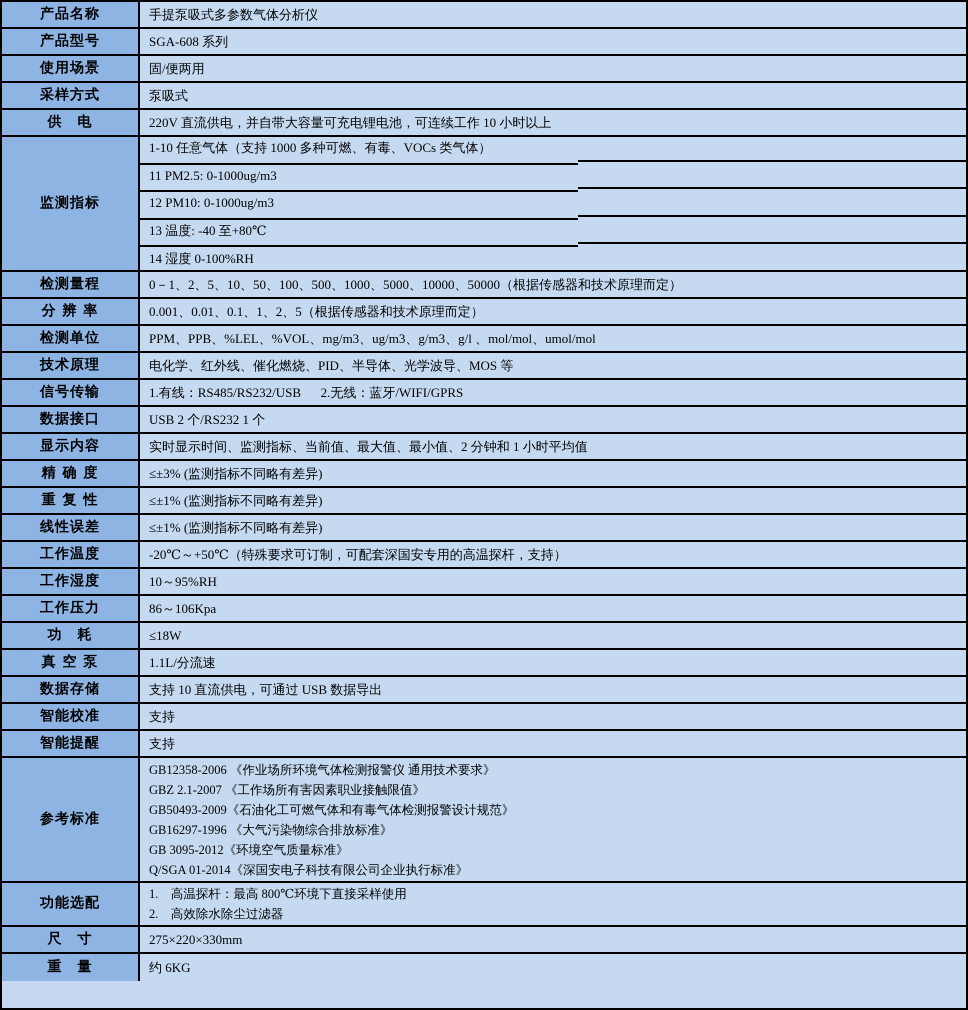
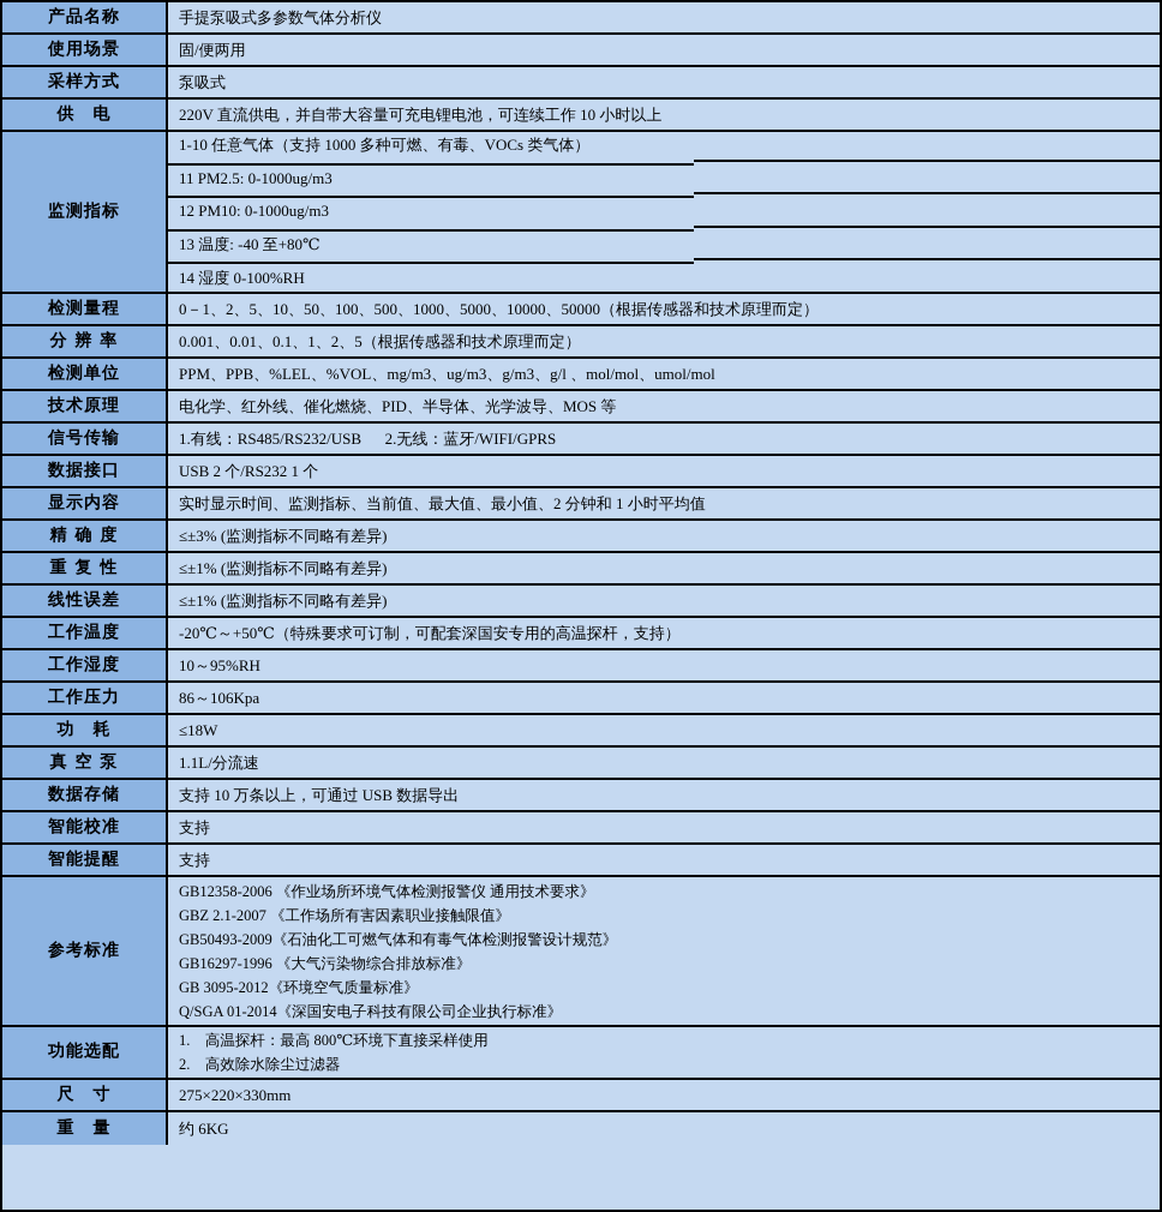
  产品名称
  手提泵吸式多参数气体分析仪
- 产品型号
- SGA-608 系列
  使用场景
  固/便两用
  采样方式
  泵吸式
  供 电
  220V 直流供电，并自带大容量可充电锂电池，可连续工作 10 小时以上
  监测指标
  1-10 任意气体（支持 1000 多种可燃、有毒、VOCs 类气体）
  11 PM2.5: 0-1000ug/m3
  12 PM10: 0-1000ug/m3
  13 温度: -40 至+80℃
  14 湿度 0-100%RH
  检测量程
  0－1、2、5、10、50、100、500、1000、5000、10000、50000（根据传感器和技术原理而定）
  分 辨 率
  0.001、0.01、0.1、1、2、5（根据传感器和技术原理而定）
  检测单位
  PPM、PPB、%LEL、%VOL、mg/m3、ug/m3、g/m3、g/l 、mol/mol、umol/mol
  技术原理
  电化学、红外线、催化燃烧、PID、半导体、光学波导、MOS 等
  信号传输
  1.有线：RS485/RS232/USB 2.无线：蓝牙/WIFI/GPRS
  数据接口
  USB 2 个/RS232 1 个
  显示内容
  实时显示时间、监测指标、当前值、最大值、最小值、2 分钟和 1 小时平均值
  精 确 度
  ≤±3% (监测指标不同略有差异)
  重 复 性
  ≤±1% (监测指标不同略有差异)
  线性误差
  ≤±1% (监测指标不同略有差异)
  工作温度
  -20℃～+50℃（特殊要求可订制，可配套深国安专用的高温探杆，支持）
  工作湿度
  10～95%RH
  工作压力
  86～106Kpa
  功 耗
  ≤18W
  真 空 泵
  1.1L/分流速
  数据存储
- 支持 10 直流供电，可通过 USB 数据导出
+ 支持 10 万条以上，可通过 USB 数据导出
  智能校准
  支持
  智能提醒
  支持
  参考标准
  GB12358-2006 《作业场所环境气体检测报警仪 通用技术要求》
  GBZ 2.1-2007 《工作场所有害因素职业接触限值》
  GB50493-2009《石油化工可燃气体和有毒气体检测报警设计规范》
  GB16297-1996 《大气污染物综合排放标准》
  GB 3095-2012《环境空气质量标准》
  Q/SGA 01-2014《深国安电子科技有限公司企业执行标准》
  功能选配
  1. 高温探杆：最高 800℃环境下直接采样使用
  2. 高效除水除尘过滤器
  尺 寸
  275×220×330mm
  重 量
  约 6KG
